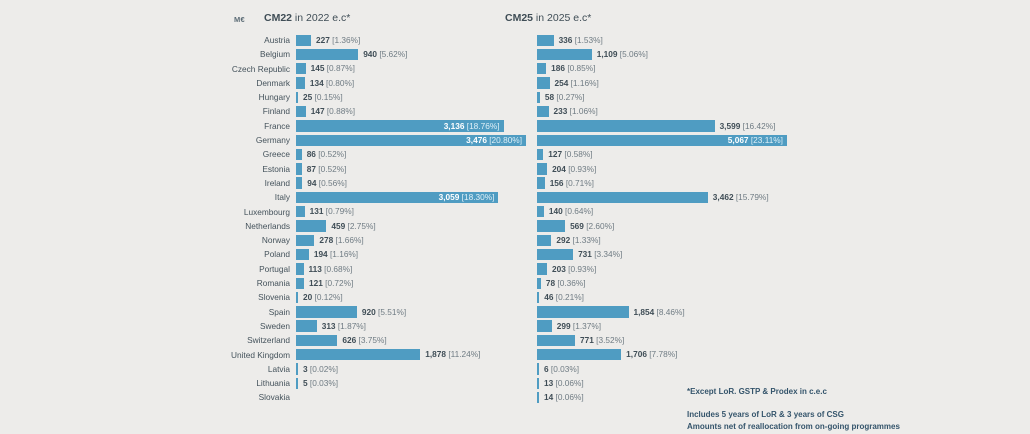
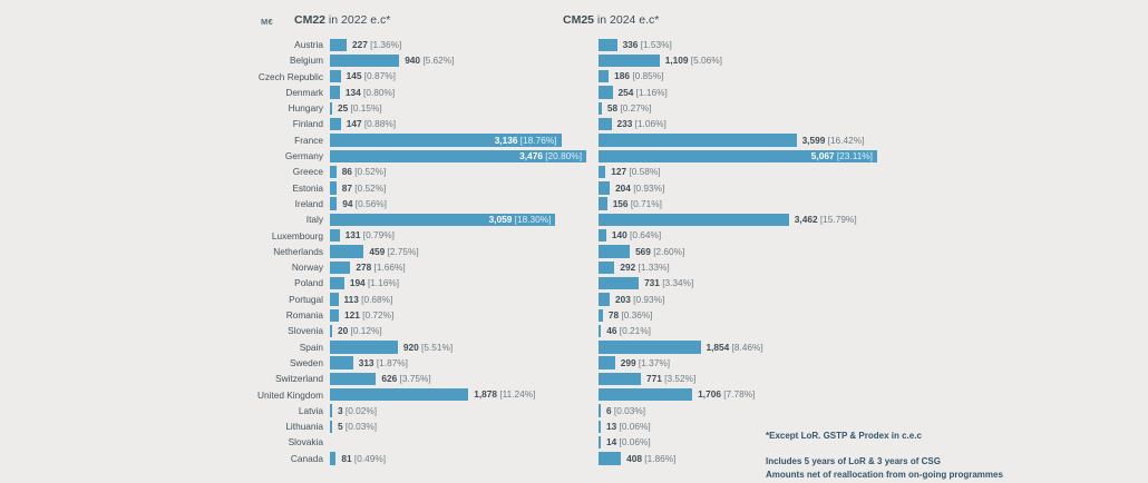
  M€
  CM22 in 2022 e.c*
- CM25 in 2025 e.c*
+ CM25 in 2024 e.c*
  Austria
  227 [1.36%]
  336 [1.53%]
  Belgium
  940 [5.62%]
  1,109 [5.06%]
  Czech Republic
  145 [0.87%]
  186 [0.85%]
  Denmark
  134 [0.80%]
  254 [1.16%]
  Hungary
  25 [0.15%]
  58 [0.27%]
  Finland
  147 [0.88%]
  233 [1.06%]
  France
  3,136 [18.76%]
  3,599 [16.42%]
  Germany
  3,476 [20.80%]
  5,067 [23.11%]
  Greece
  86 [0.52%]
  127 [0.58%]
  Estonia
  87 [0.52%]
  204 [0.93%]
  Ireland
  94 [0.56%]
  156 [0.71%]
  Italy
  3,059 [18.30%]
  3,462 [15.79%]
  Luxembourg
  131 [0.79%]
  140 [0.64%]
  Netherlands
  459 [2.75%]
  569 [2.60%]
  Norway
  278 [1.66%]
  292 [1.33%]
  Poland
  194 [1.16%]
  731 [3.34%]
  Portugal
  113 [0.68%]
  203 [0.93%]
  Romania
  121 [0.72%]
  78 [0.36%]
  Slovenia
  20 [0.12%]
  46 [0.21%]
  Spain
  920 [5.51%]
  1,854 [8.46%]
  Sweden
  313 [1.87%]
  299 [1.37%]
  Switzerland
  626 [3.75%]
  771 [3.52%]
  United Kingdom
  1,878 [11.24%]
  1,706 [7.78%]
  Latvia
  3 [0.02%]
  6 [0.03%]
  Lithuania
  5 [0.03%]
  13 [0.06%]
  Slovakia
  14 [0.06%]
+ Canada
+ 81 [0.49%]
+ 408 [1.86%]
  *Except LoR. GSTP & Prodex in c.e.c
  Includes 5 years of LoR & 3 years of CSG
  Amounts net of reallocation from on-going programmes
